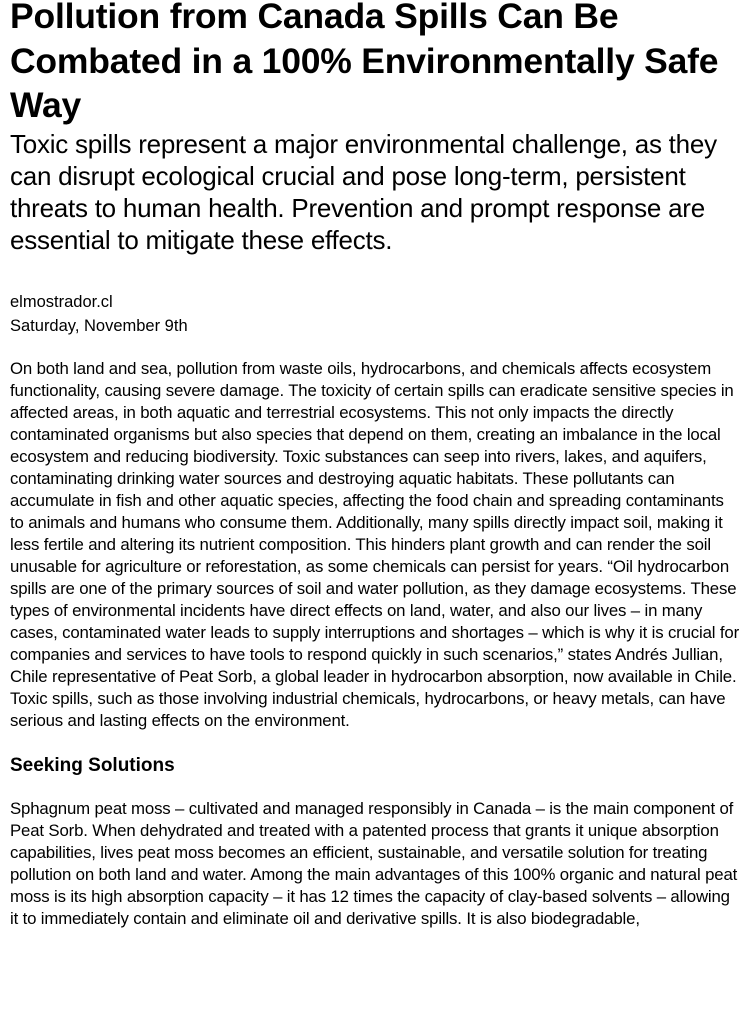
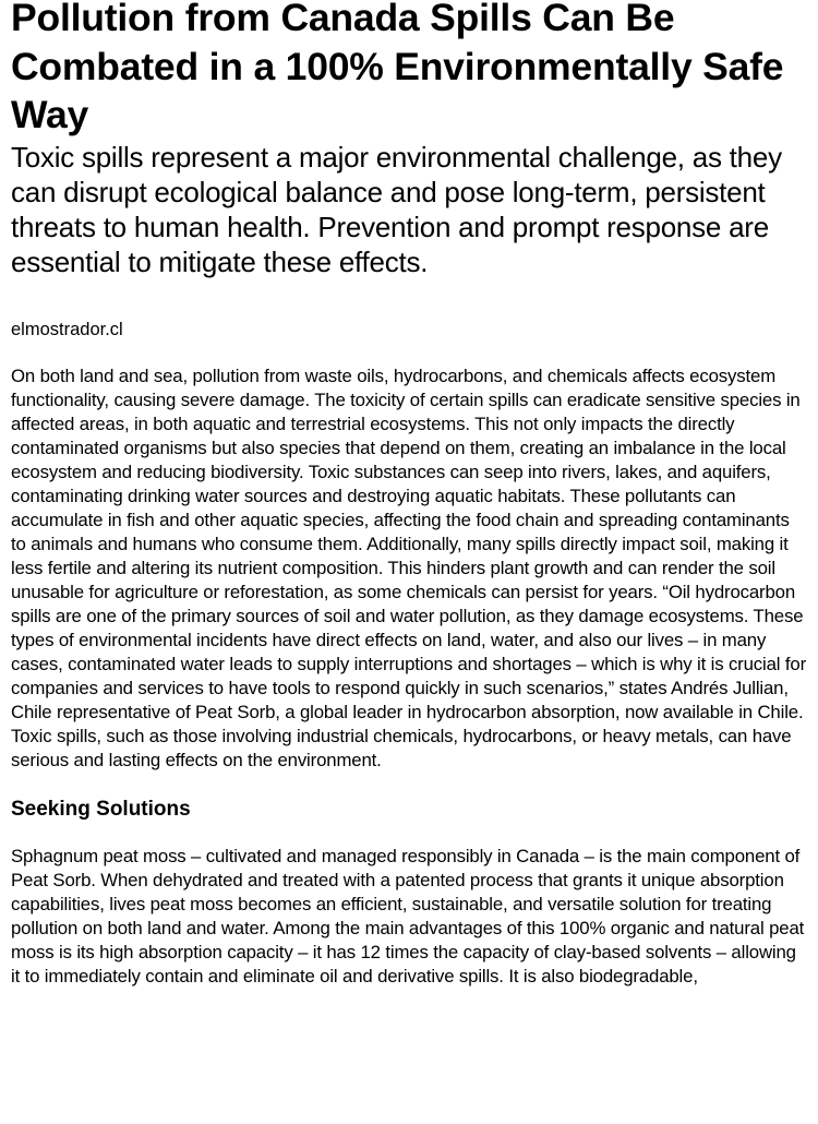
  Pollution from Canada Spills Can Be Combated in a 100% Environmentally Safe Way
- Toxic spills represent a major environmental challenge, as they can disrupt ecological crucial and pose long-term, persistent threats to human health. Prevention and prompt response are essential to mitigate these effects.
+ Toxic spills represent a major environmental challenge, as they can disrupt ecological balance and pose long-term, persistent threats to human health. Prevention and prompt response are essential to mitigate these effects.
  elmostrador.cl
- Saturday, November 9th
  On both land and sea, pollution from waste oils, hydrocarbons, and chemicals affects ecosystem functionality, causing severe damage. The toxicity of certain spills can eradicate sensitive species in affected areas, in both aquatic and terrestrial ecosystems. This not only impacts the directly contaminated organisms but also species that depend on them, creating an imbalance in the local ecosystem and reducing biodiversity. Toxic substances can seep into rivers, lakes, and aquifers, contaminating drinking water sources and destroying aquatic habitats. These pollutants can accumulate in fish and other aquatic species, affecting the food chain and spreading contaminants to animals and humans who consume them. Additionally, many spills directly impact soil, making it less fertile and altering its nutrient composition. This hinders plant growth and can render the soil unusable for agriculture or reforestation, as some chemicals can persist for years. “Oil hydrocarbon spills are one of the primary sources of soil and water pollution, as they damage ecosystems. These types of environmental incidents have direct effects on land, water, and also our lives – in many cases, contaminated water leads to supply interruptions and shortages – which is why it is crucial for companies and services to have tools to respond quickly in such scenarios,” states Andrés Jullian, Chile representative of Peat Sorb, a global leader in hydrocarbon absorption, now available in Chile. Toxic spills, such as those involving industrial chemicals, hydrocarbons, or heavy metals, can have serious and lasting effects on the environment.
  Seeking Solutions
  Sphagnum peat moss – cultivated and managed responsibly in Canada – is the main component of Peat Sorb. When dehydrated and treated with a patented process that grants it unique absorption capabilities, lives peat moss becomes an efficient, sustainable, and versatile solution for treating pollution on both land and water. Among the main advantages of this 100% organic and natural peat moss is its high absorption capacity – it has 12 times the capacity of clay-based solvents – allowing it to immediately contain and eliminate oil and derivative spills. It is also biodegradable,
